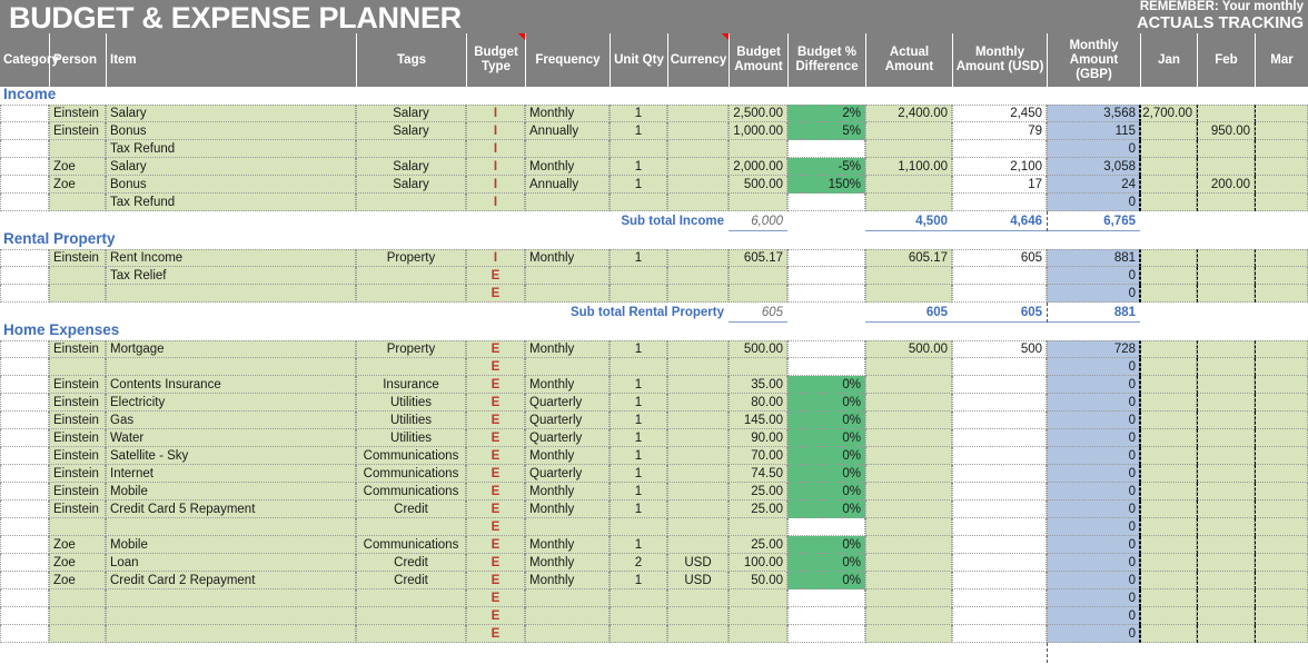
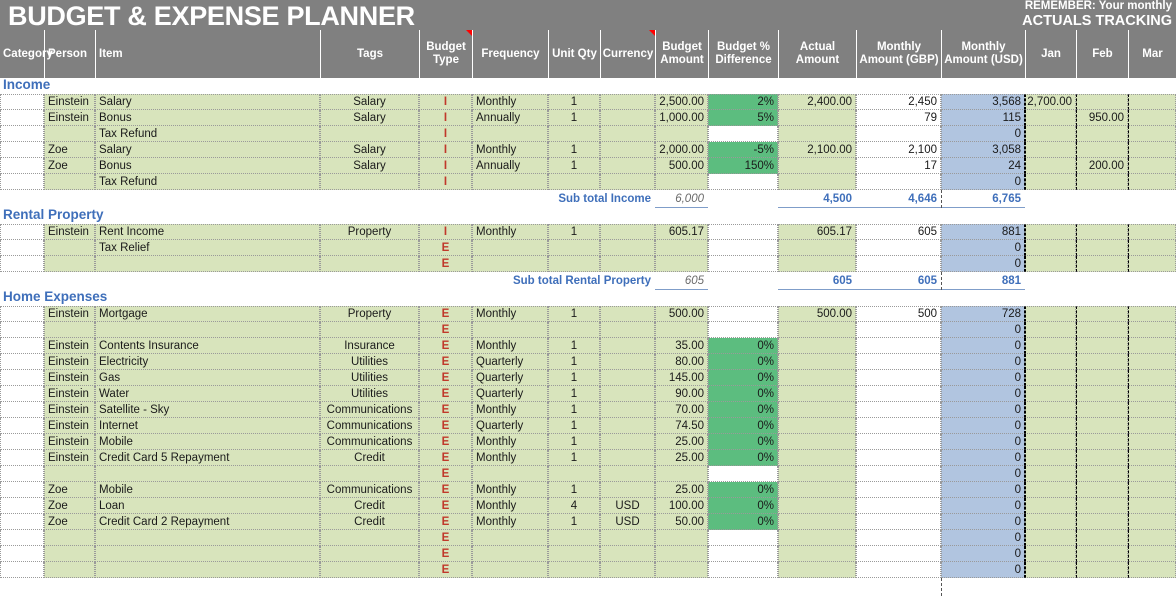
  BUDGET & EXPENSE PLANNER
  REMEMBER: Your monthly
  ACTUALS TRACKING
  Category
  Person
  Item
  Tags
  Budget
  Type
  Frequency
  Unit Qty
  Currency
  Budget
  Amount
  Budget %
  Difference
  Actual
  Amount
  Monthly
- Amount (USD)
+ Amount (GBP)
  Monthly
- Amount (GBP)
+ Amount (USD)
  Jan
  Feb
  Mar
  Income
  Einstein
  Salary
  Salary
  I
  Monthly
  1
  2,500.00
  2%
  2,400.00
  2,450
  3,568
  2,700.00
  Einstein
  Bonus
  Salary
  I
  Annually
  1
  1,000.00
  5%
  79
  115
  950.00
  Tax Refund
  I
  0
  Zoe
  Salary
  Salary
  I
  Monthly
  1
  2,000.00
  -5%
- 1,100.00
+ 2,100.00
  2,100
  3,058
  Zoe
  Bonus
  Salary
  I
  Annually
  1
  500.00
  150%
  17
  24
  200.00
  Tax Refund
  I
  0
  Sub total Income
  6,000
  4,500
  4,646
  6,765
  Rental Property
  Einstein
  Rent Income
  Property
  I
  Monthly
  1
  605.17
  605.17
  605
  881
  Tax Relief
  E
  0
  E
  0
  Sub total Rental Property
  605
  605
  605
  881
  Home Expenses
  Einstein
  Mortgage
  Property
  E
  Monthly
  1
  500.00
  500.00
  500
  728
  E
  0
  Einstein
  Contents Insurance
  Insurance
  E
  Monthly
  1
  35.00
  0%
  0
  Einstein
  Electricity
  Utilities
  E
  Quarterly
  1
  80.00
  0%
  0
  Einstein
  Gas
  Utilities
  E
  Quarterly
  1
  145.00
  0%
  0
  Einstein
  Water
  Utilities
  E
  Quarterly
  1
  90.00
  0%
  0
  Einstein
  Satellite - Sky
  Communications
  E
  Monthly
  1
  70.00
  0%
  0
  Einstein
  Internet
  Communications
  E
  Quarterly
  1
  74.50
  0%
  0
  Einstein
  Mobile
  Communications
  E
  Monthly
  1
  25.00
  0%
  0
  Einstein
  Credit Card 5 Repayment
  Credit
  E
  Monthly
  1
  25.00
  0%
  0
  E
  0
  Zoe
  Mobile
  Communications
  E
  Monthly
  1
  25.00
  0%
  0
  Zoe
  Loan
  Credit
  E
  Monthly
- 2
+ 4
  USD
  100.00
  0%
  0
  Zoe
  Credit Card 2 Repayment
  Credit
  E
  Monthly
  1
  USD
  50.00
  0%
  0
  E
  0
  E
  0
  E
  0
